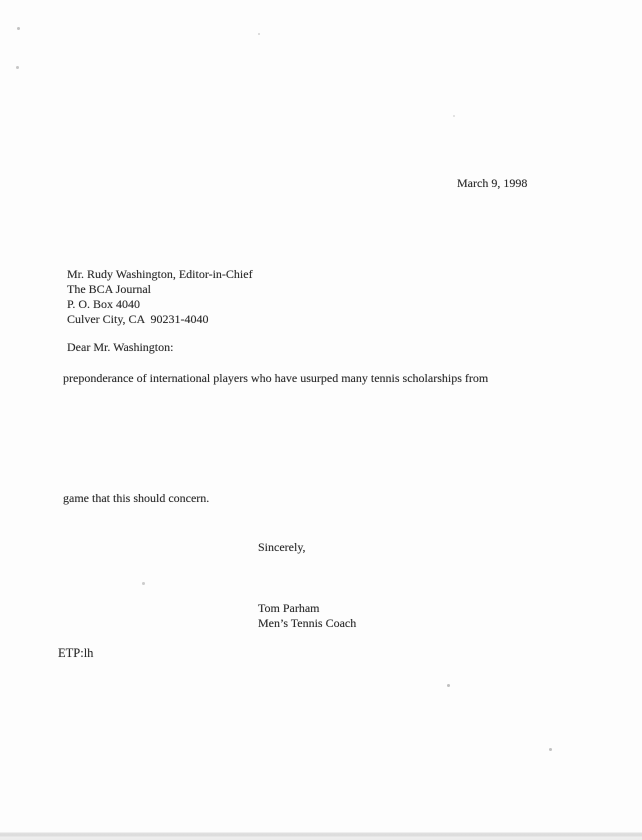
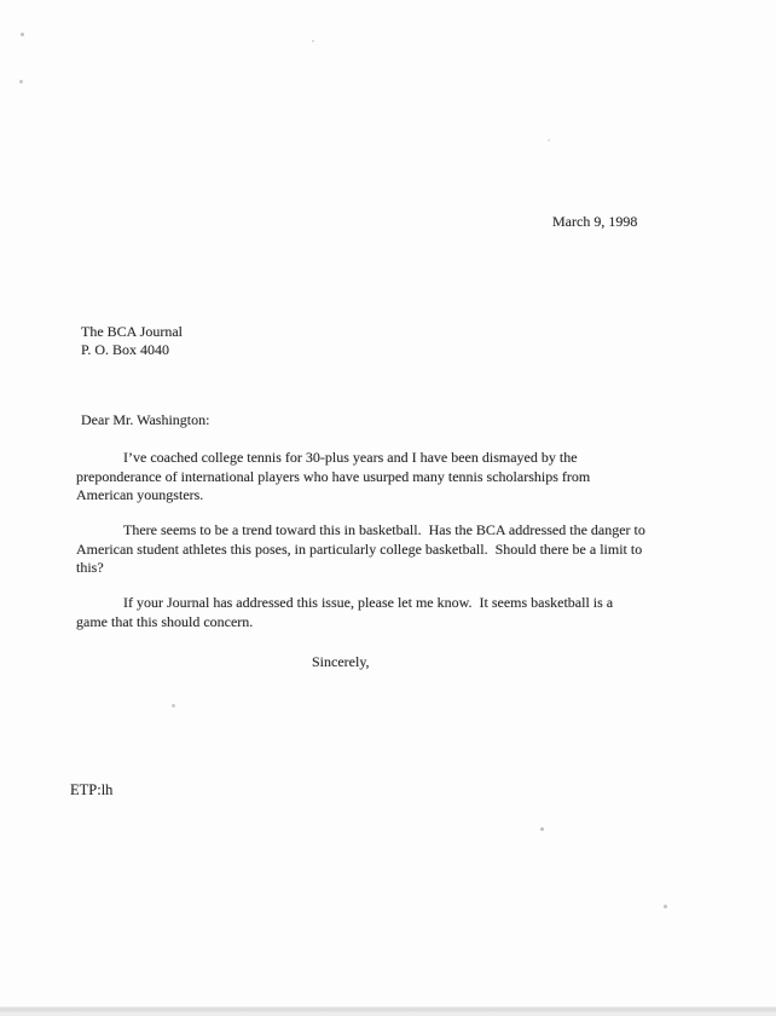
  March 9, 1998
- Mr. Rudy Washington, Editor-in-Chief
  The BCA Journal
  P. O. Box 4040
- Culver City, CA 90231-4040
  Dear Mr. Washington:
+ I’ve coached college tennis for 30-plus years and I have been dismayed by the
  preponderance of international players who have usurped many tennis scholarships from
+ American youngsters.
+ There seems to be a trend toward this in basketball. Has the BCA addressed the danger to
+ American student athletes this poses, in particularly college basketball. Should there be a limit to
+ this?
+ If your Journal has addressed this issue, please let me know. It seems basketball is a
  game that this should concern.
  Sincerely,
- Tom Parham
- Men’s Tennis Coach
  ETP:lh
